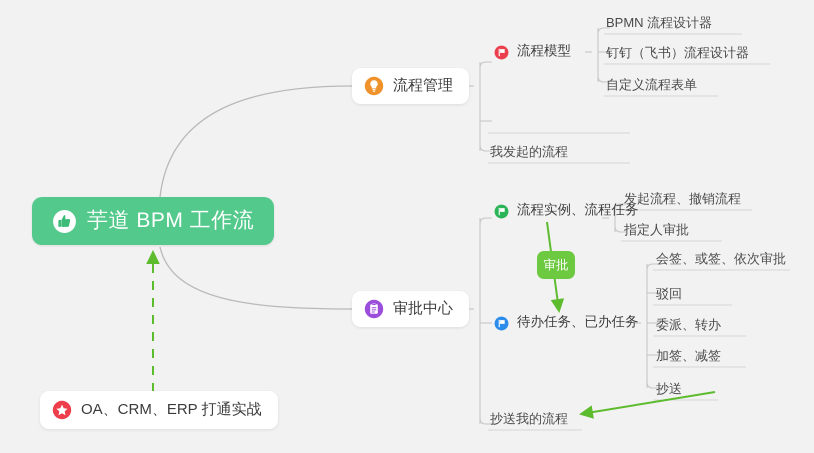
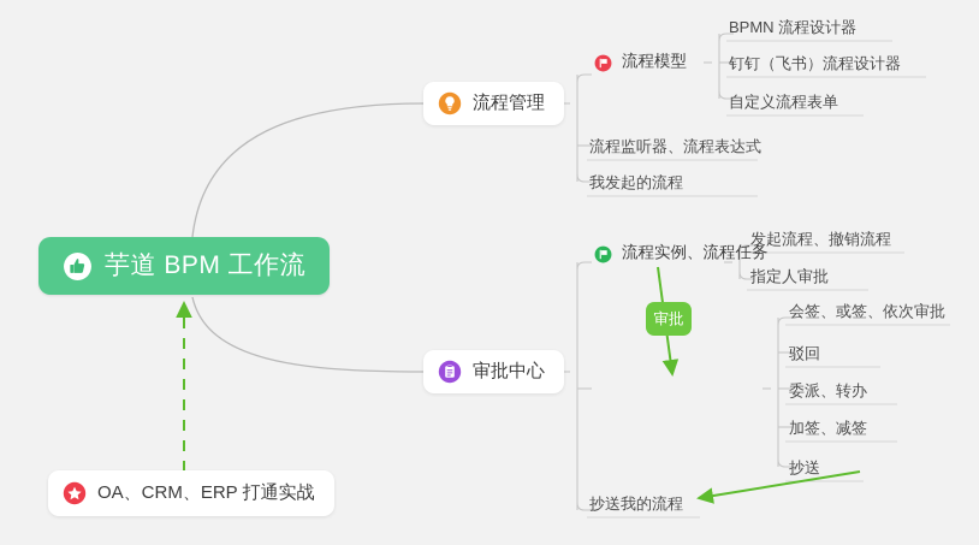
  芋道 BPM 工作流
  流程管理
  流程模型
  BPMN 流程设计器
  钉钉（飞书）流程设计器
  自定义流程表单
+ 流程监听器、流程表达式
  我发起的流程
  审批中心
  流程实例、流程任务
  发起流程、撤销流程
  指定人审批
- 待办任务、已办任务
  会签、或签、依次审批
  驳回
  委派、转办
  加签、减签
  抄送
  抄送我的流程
  审批
  OA、CRM、ERP 打通实战
